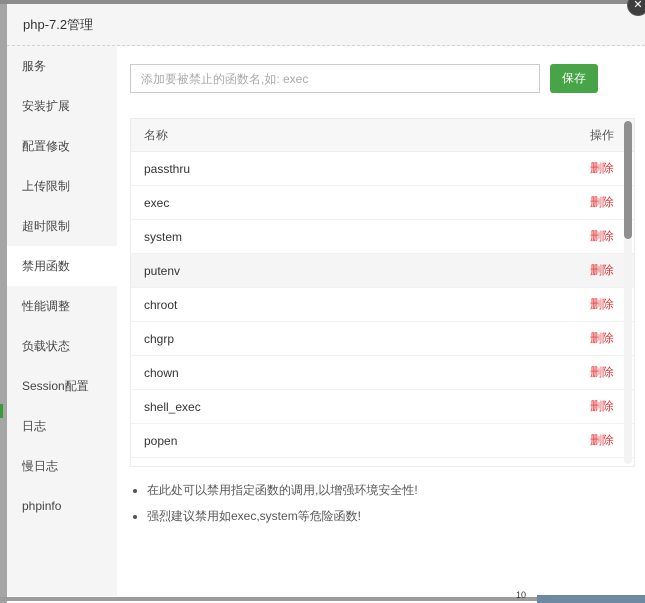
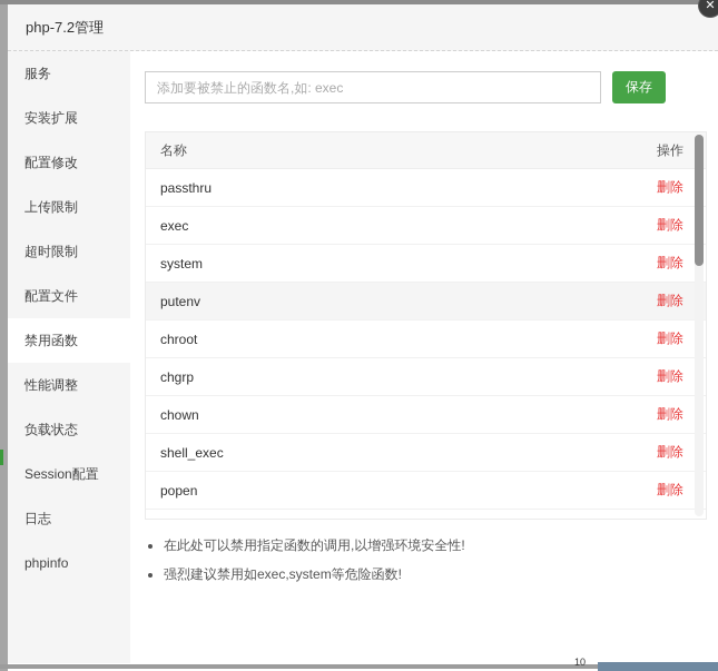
  10
  ✕
  php-7.2管理
  服务
  安装扩展
  配置修改
  上传限制
  超时限制
+ 配置文件
  禁用函数
  性能调整
  负载状态
  Session配置
  日志
- 慢日志
  phpinfo
  添加要被禁止的函数名,如: exec
  保存
  名称
  操作
  passthru
  删除
  exec
  删除
  system
  删除
  putenv
  删除
  chroot
  删除
  chgrp
  删除
  chown
  删除
  shell_exec
  删除
  popen
  删除
  在此处可以禁用指定函数的调用,以增强环境安全性!
  强烈建议禁用如exec,system等危险函数!
